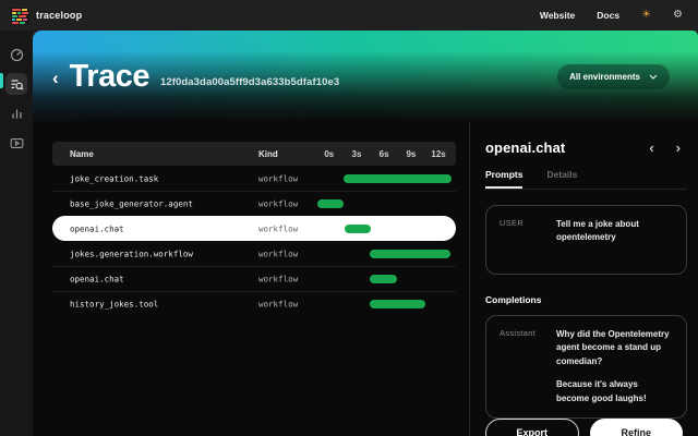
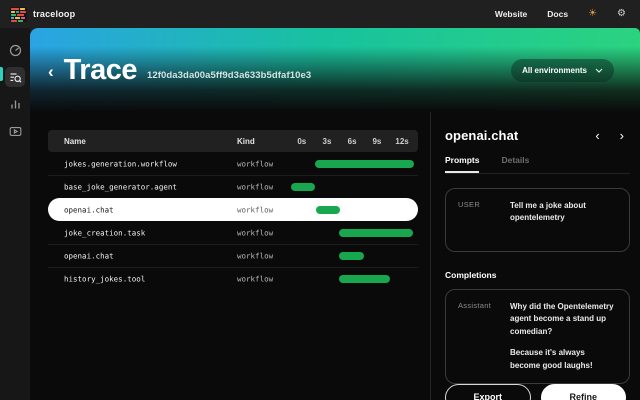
  traceloop
  Website
  Docs
  ☀
  ⚙
  ‹
  Trace
  12f0da3da00a5ff9d3a633b5dfaf10e3
  All environments
  Name
  Kind
  0s
  3s
  6s
  9s
  12s
- joke_creation.task
+ jokes.generation.workflow
  workflow
  base_joke_generator.agent
  workflow
  openai.chat
  workflow
- jokes.generation.workflow
+ joke_creation.task
  workflow
  openai.chat
  workflow
  history_jokes.tool
  workflow
  openai.chat
  ‹
  ›
  Prompts
  Details
  USER
  Tell me a joke about opentelemetry
  Completions
  Assistant
  Why did the Opentelemetry agent become a stand up comedian?
  Because it's always become good laughs!
  Export
  Refine
